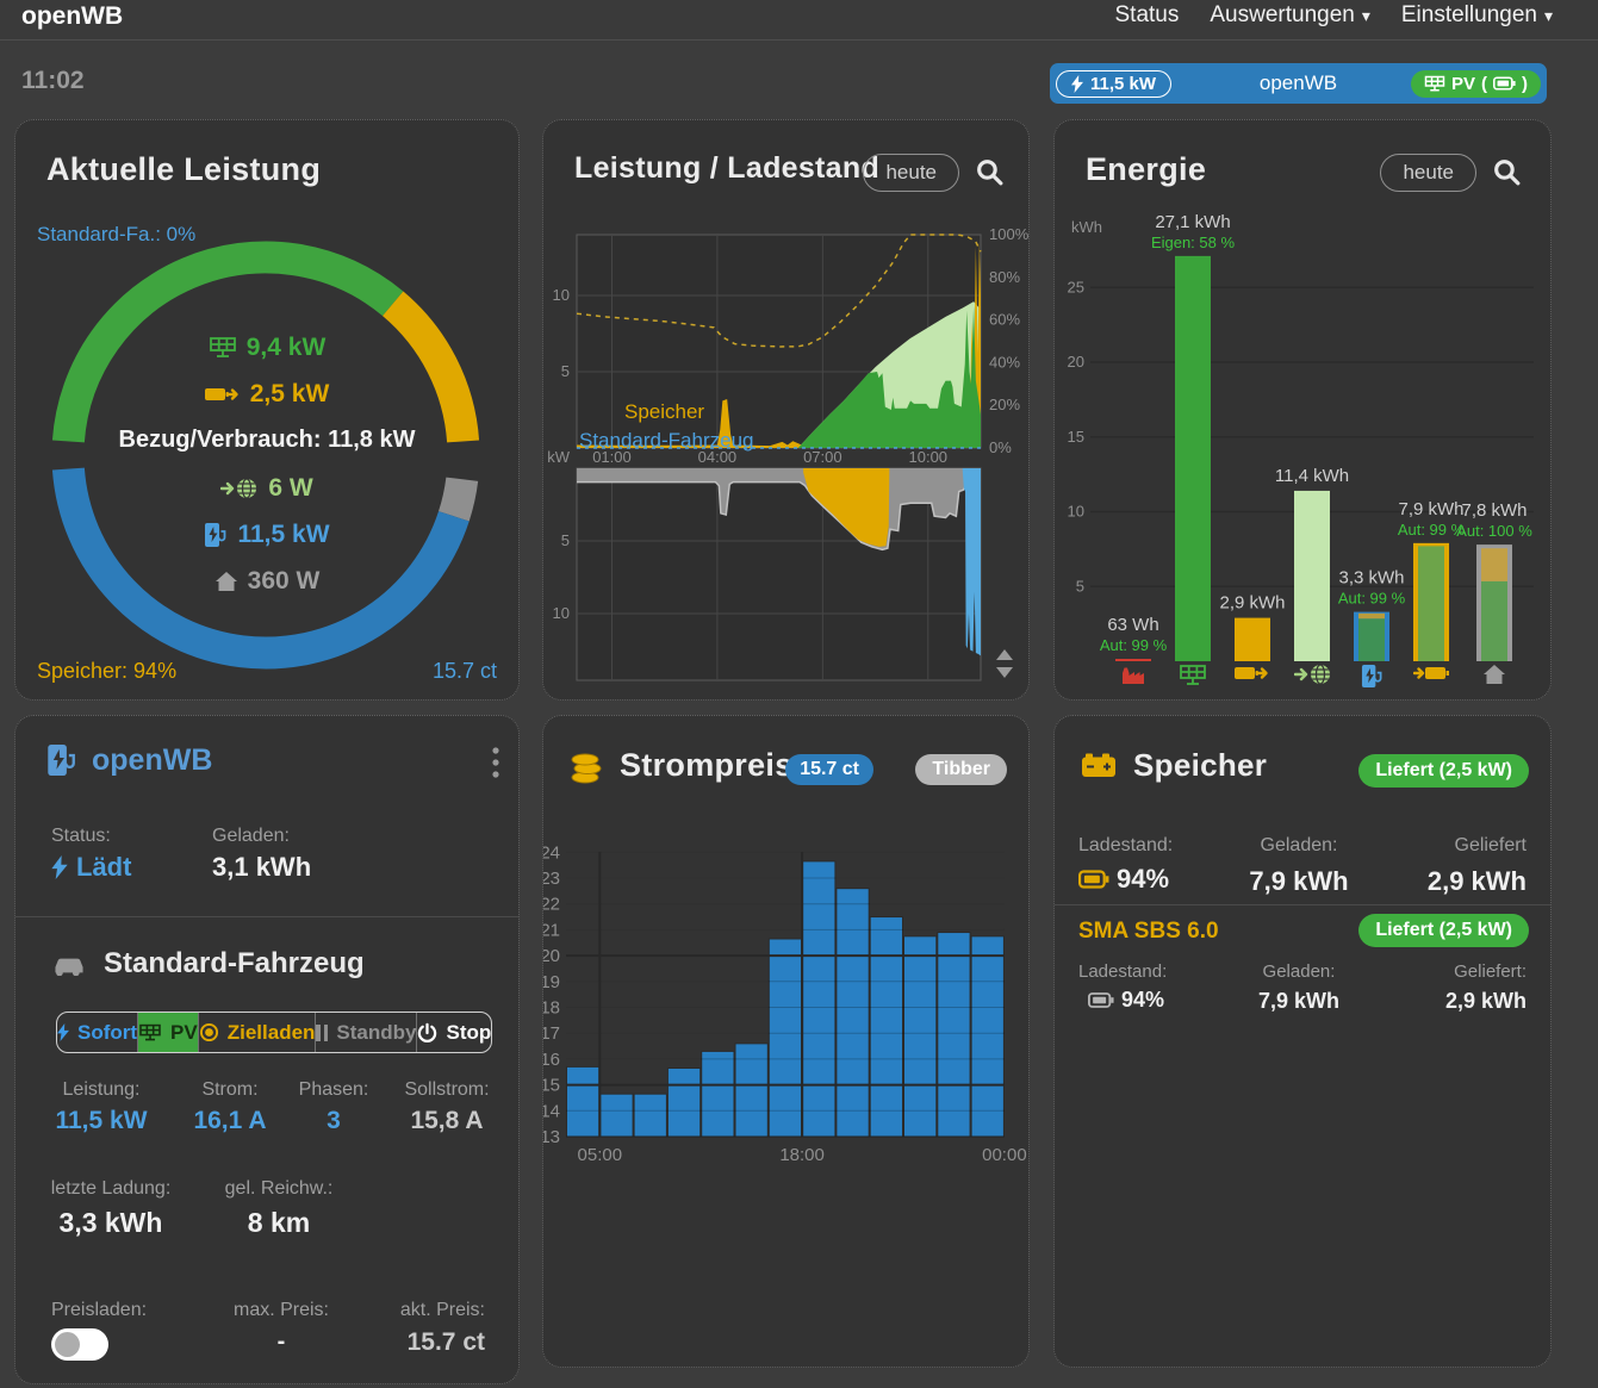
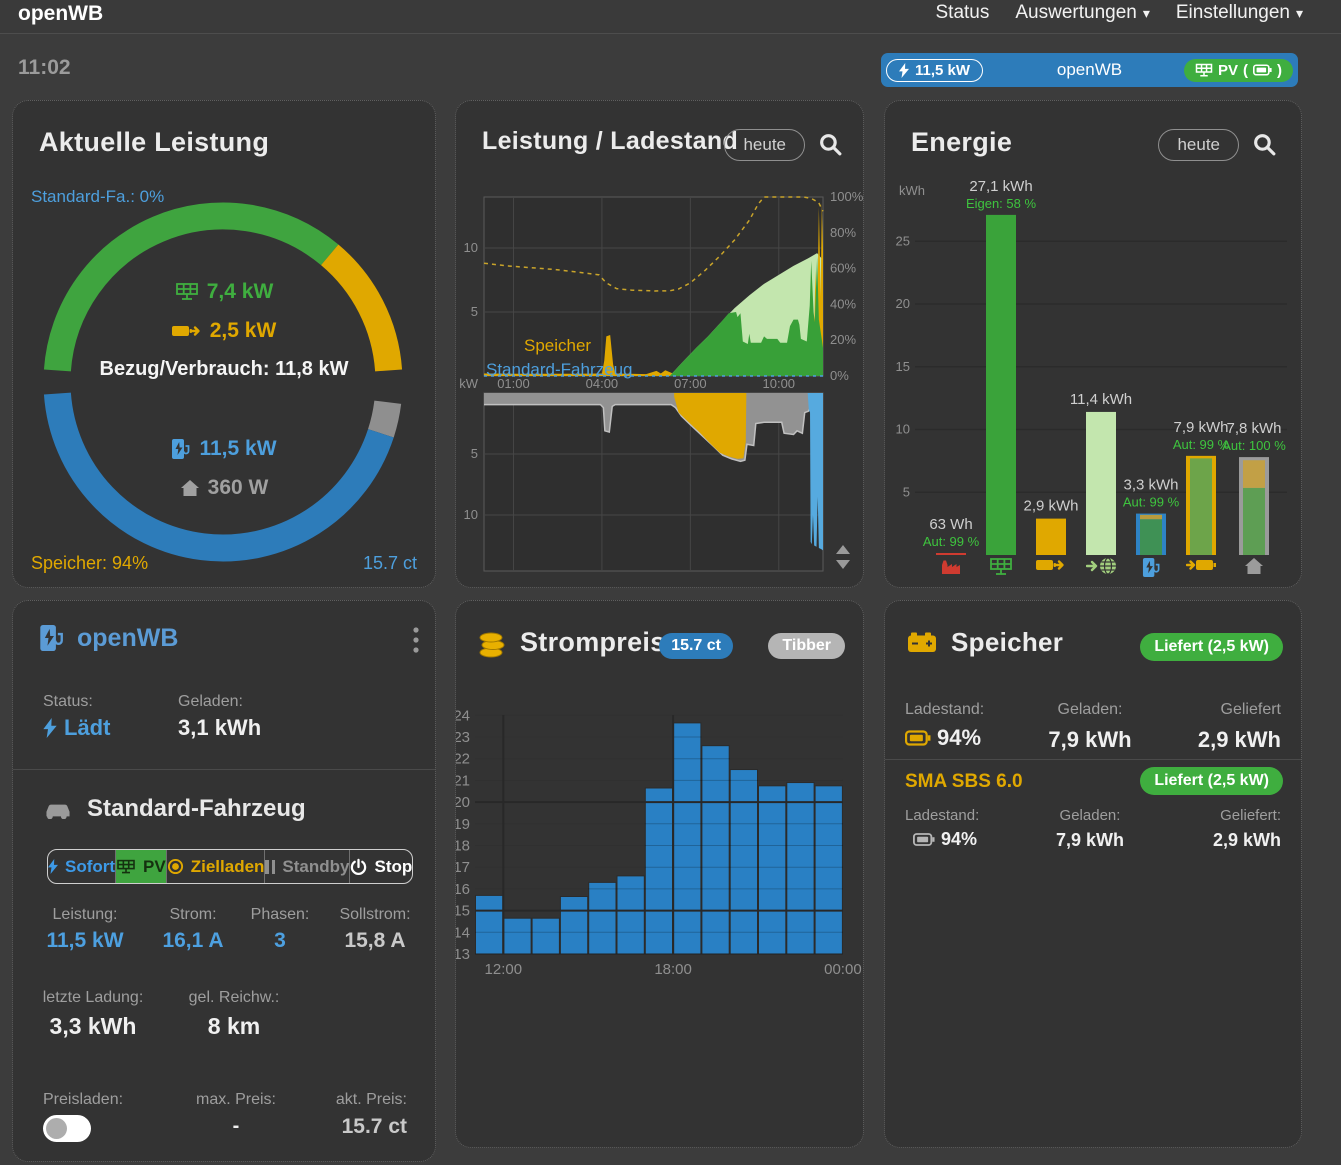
  openWB
  Status
  Auswertungen
  ▾
  Einstellungen
  ▾
  11:02
  11,5 kW
  openWB
  PV
  (
  )
  Aktuelle Leistung
  Standard-Fa.: 0%
- 9,4 kW
+ 7,4 kW
  2,5 kW
  Bezug/Verbrauch: 11,8 kW
- 6 W
  11,5 kW
  360 W
  Speicher: 94%
  15.7 ct
  Leistung / Ladestand
  heute
  10
  5
  5
  10
  100%
  80%
  60%
  40%
  20%
  0%
  01:00
  04:00
  07:00
  10:00
  kW
  Speicher
  Standard-Fahrzeug
  Energie
  heute
  5
  10
  15
  20
  25
  kWh
  63 Wh
  Aut: 99 %
  27,1 kWh
  Eigen: 58 %
  2,9 kWh
  11,4 kWh
  3,3 kWh
  Aut: 99 %
  7,9 kWh
  Aut: 99 %
  7,8 kWh
  Aut: 100 %
  openWB
  Status:
  Geladen:
  Lädt
  3,1 kWh
  Standard-Fahrzeug
  Sofort
  PV
  Zielladen
  Standby
  Stop
  Leistung:
  Strom:
  Phasen:
  Sollstrom:
  11,5 kW
  16,1 A
  3
  15,8 A
  letzte Ladung:
  gel. Reichw.:
  3,3 kWh
  8 km
  Preisladen:
  max. Preis:
  akt. Preis:
  -
  15.7 ct
  Strompreis
  15.7 ct
  Tibber
  13
  14
  15
  16
  17
  18
  19
  20
  21
  22
  23
  24
- 05:00
+ 12:00
  18:00
  00:00
  Speicher
  Liefert (2,5 kW)
  Ladestand:
  Geladen:
  Geliefert
  94%
  7,9 kWh
  2,9 kWh
  SMA SBS 6.0
  Liefert (2,5 kW)
  Ladestand:
  Geladen:
  Geliefert:
  94%
  7,9 kWh
  2,9 kWh
